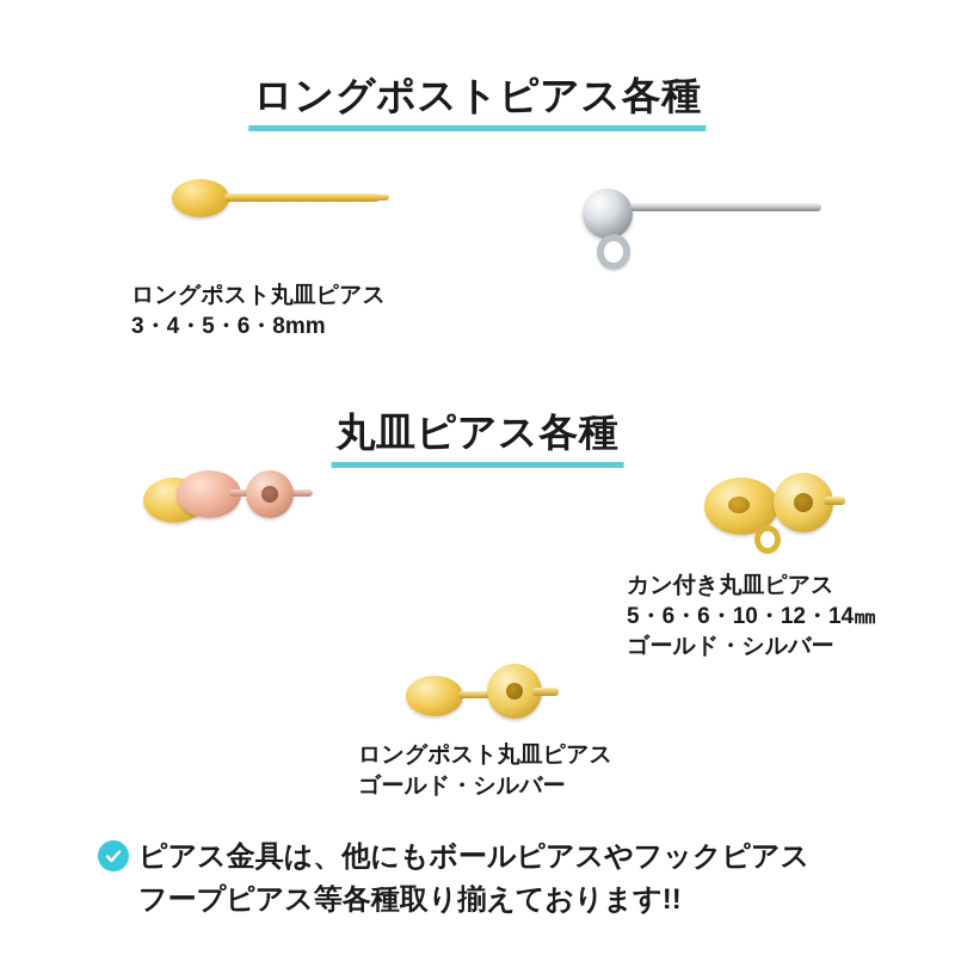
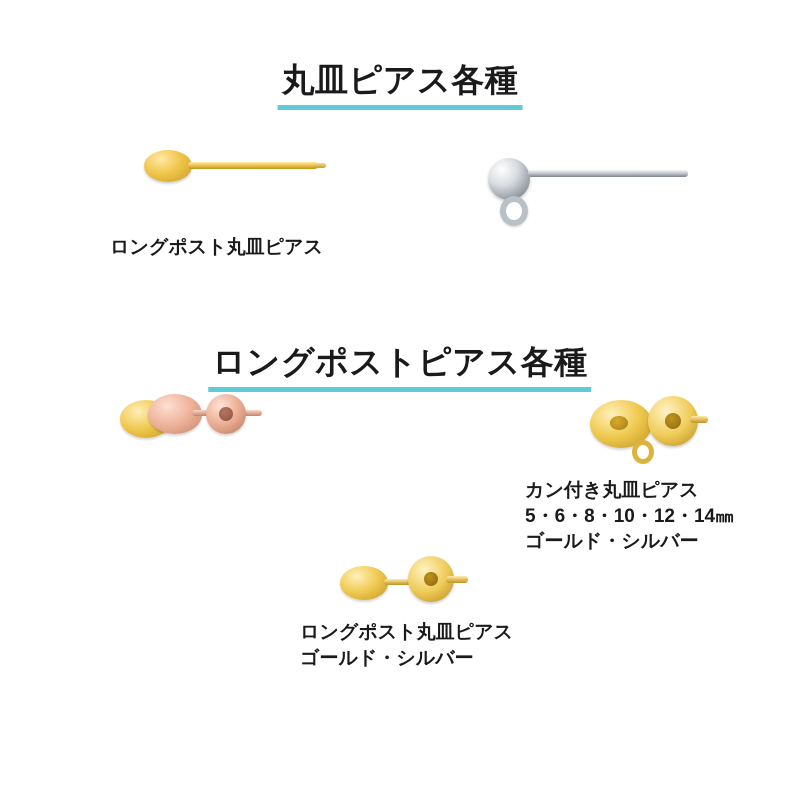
- ロングポストピアス各種
+ 丸皿ピアス各種
  ロングポスト丸皿ピアス
- 3・4・5・6・8mm
- 丸皿ピアス各種
+ ロングポストピアス各種
  カン付き丸皿ピアス
- 5・6・6・10・12・14㎜
+ 5・6・8・10・12・14㎜
  ゴールド・シルバー
  ロングポスト丸皿ピアス
  ゴールド・シルバー
- ピアス金具は、他にもボールピアスやフックピアス
- フープピアス等各種取り揃えております!!
